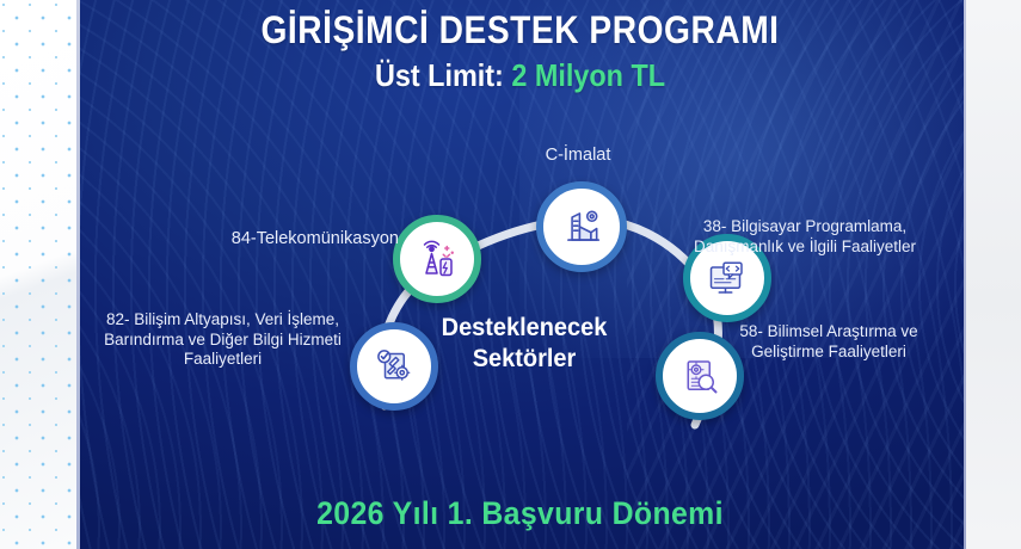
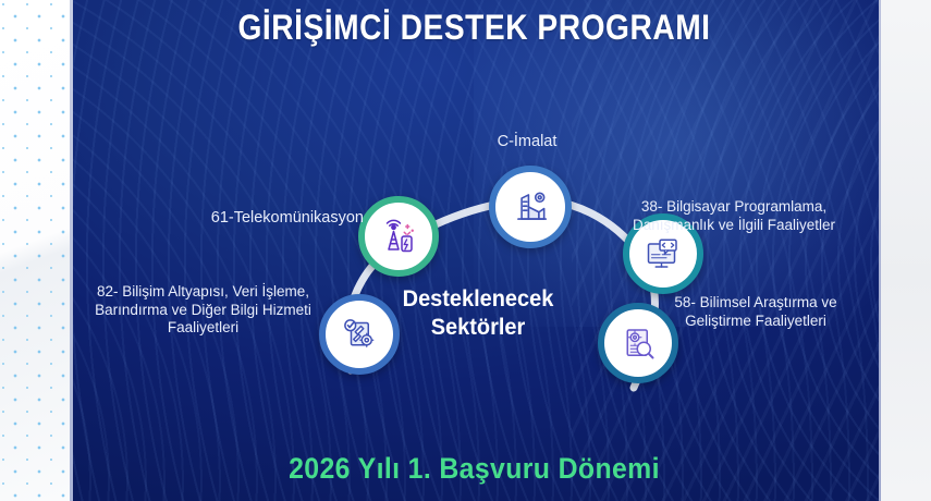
  GİRİŞİMCİ DESTEK PROGRAMI
- Üst Limit: 2 Milyon TL
  Desteklenecek
  Sektörler
  C-İmalat
- 84-Telekomünikasyon
+ 61-Telekomünikasyon
  82- Bilişim Altyapısı, Veri İşleme, Barındırma ve Diğer Bilgi Hizmeti Faaliyetleri
  38- Bilgisayar Programlama, Danışmanlık ve İlgili Faaliyetler
  58- Bilimsel Araştırma ve Geliştirme Faaliyetleri
  2026 Yılı 1. Başvuru Dönemi
